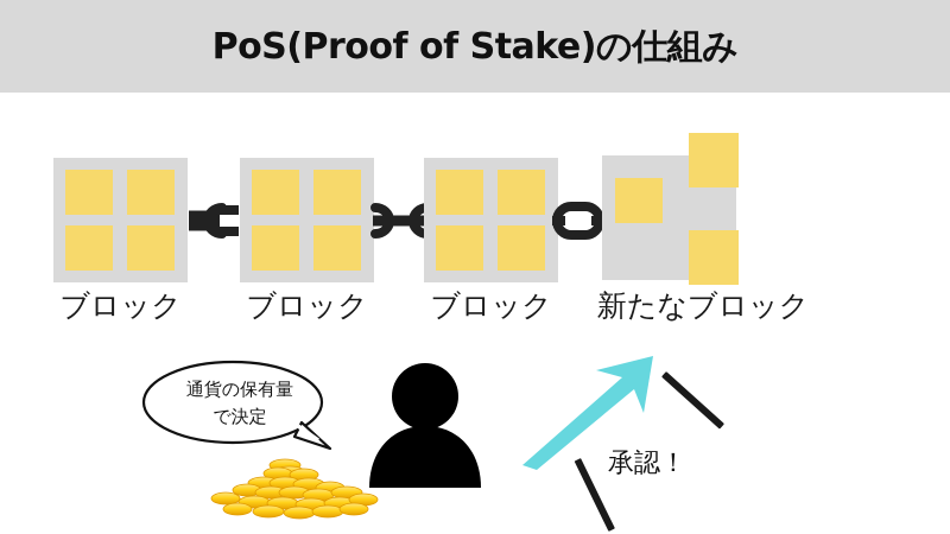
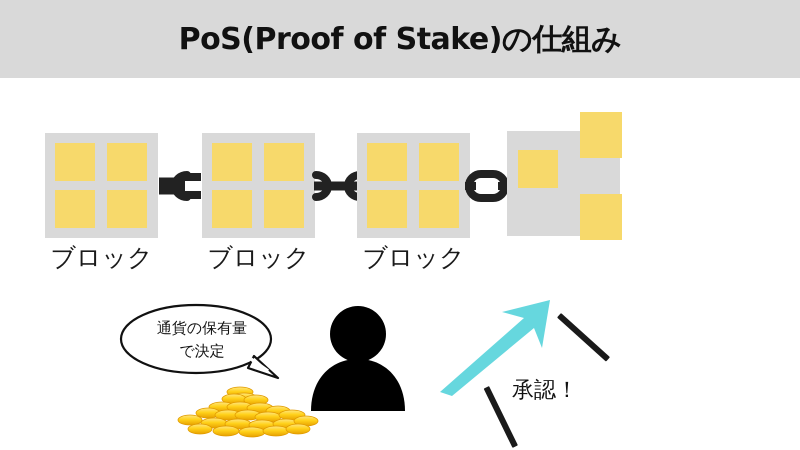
  PoS(Proof of Stake)の仕組み
  ブロック
  ブロック
  ブロック
- 新たなブロック
  通貨の保有量
  で決定
  承認！
